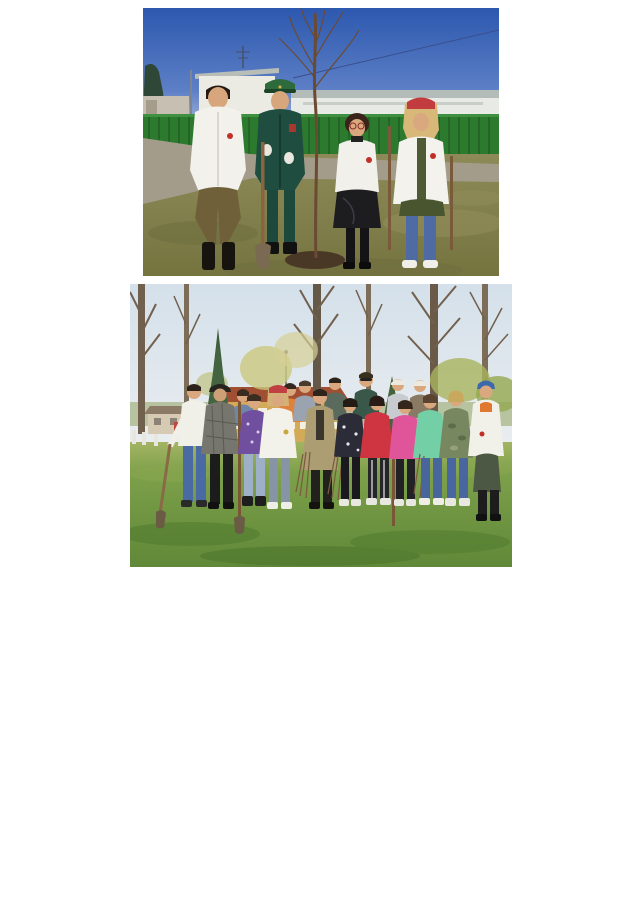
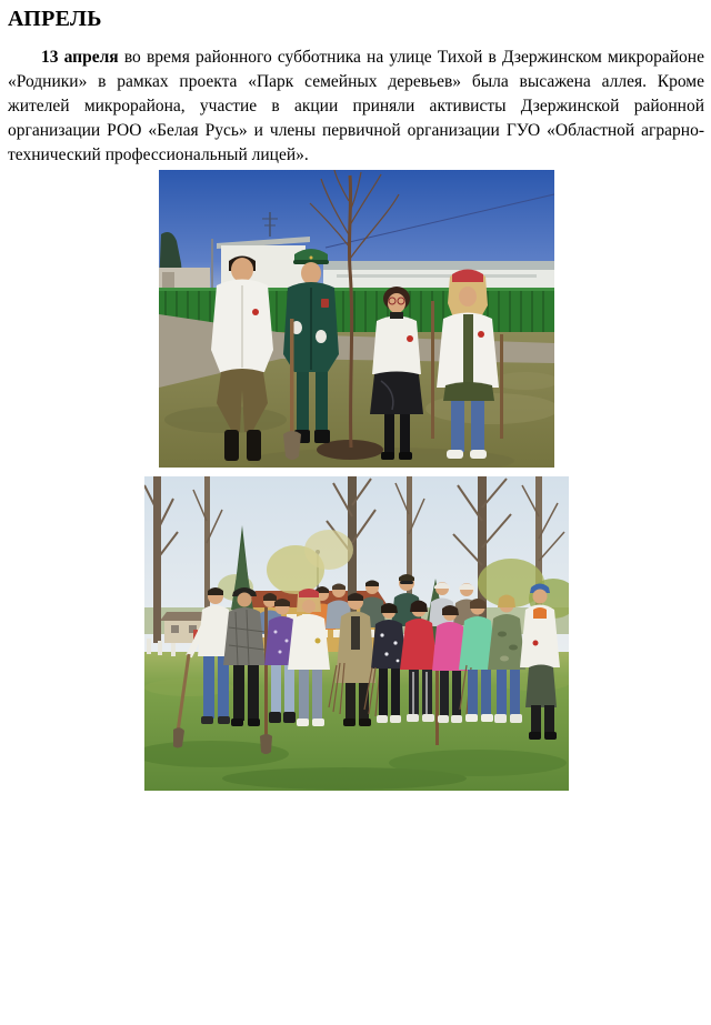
+ АПРЕЛЬ
+ 13 апреля во время районного субботника на улице Тихой в Дзержинском микрорайоне «Родники» в рамках проекта «Парк семейных деревьев» была высажена аллея. Кроме жителей микрорайона, участие в акции приняли активисты Дзержинской районной организации РОО «Белая Русь» и члены первичной организации ГУО «Областной аграрно-технический профессиональный лицей».
